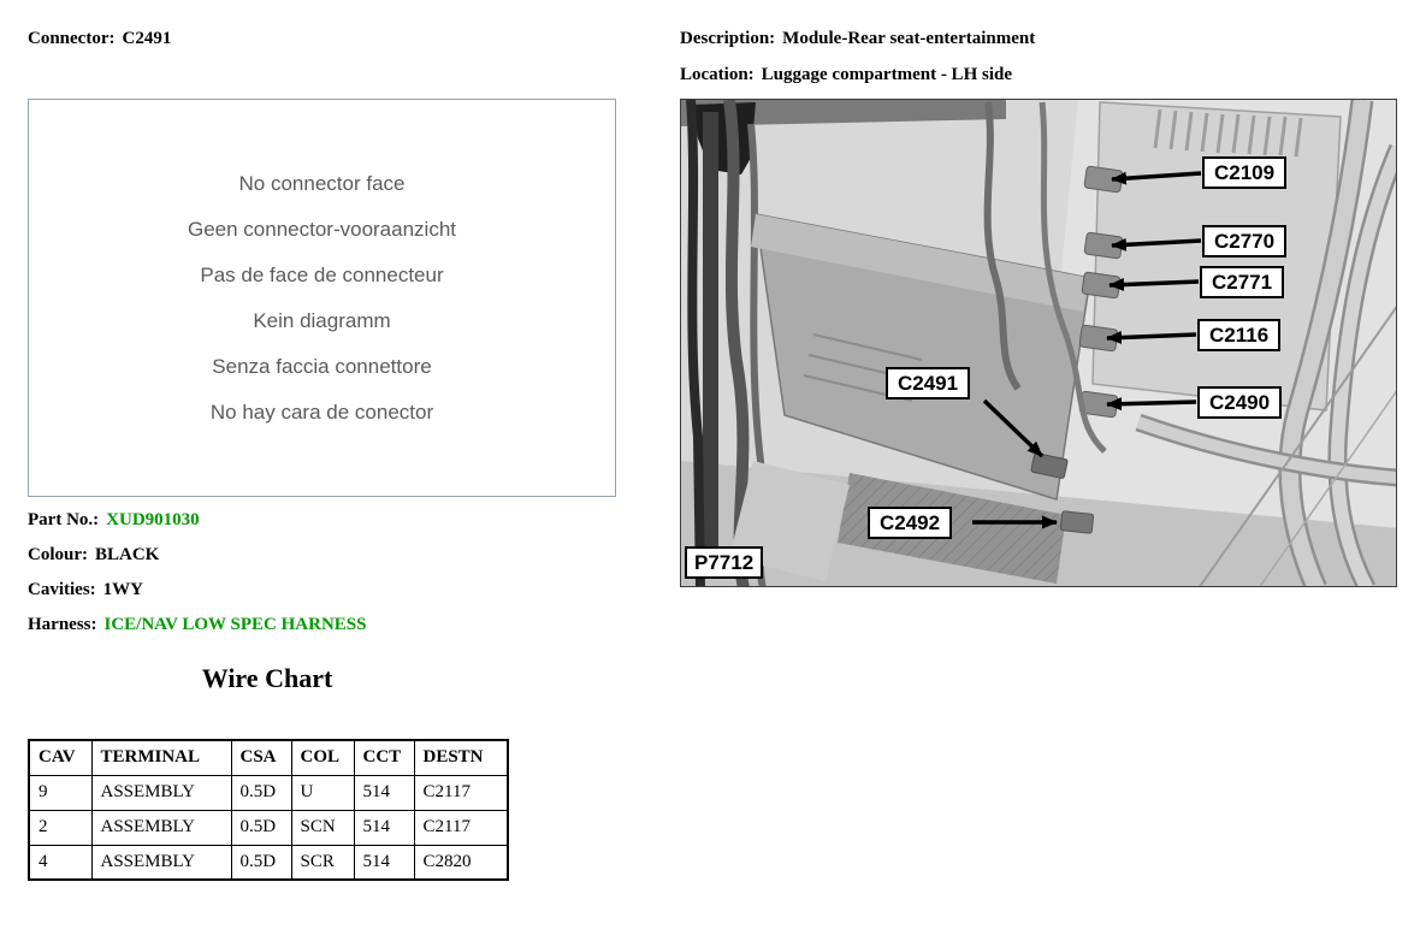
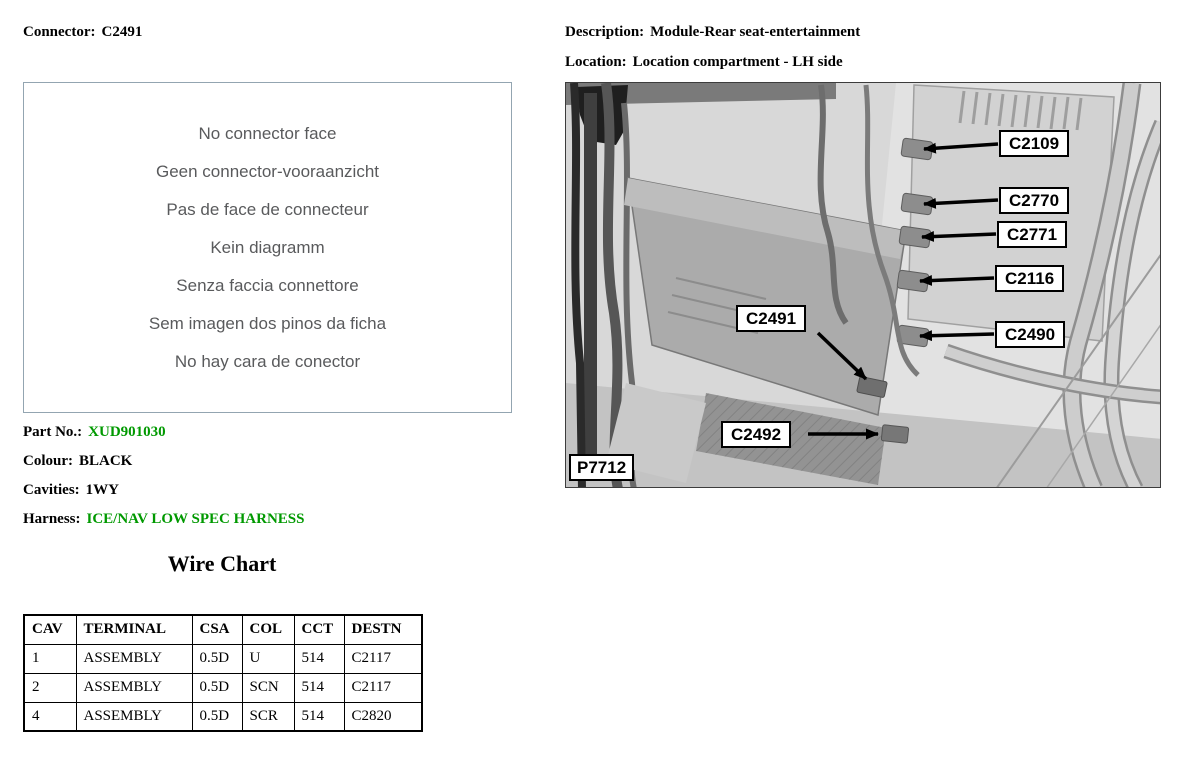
  Connector: C2491
  Description: Module-Rear seat-entertainment
- Location: Luggage compartment - LH side
+ Location: Location compartment - LH side
  No connector face
  Geen connector-vooraanzicht
  Pas de face de connecteur
  Kein diagramm
  Senza faccia connettore
+ Sem imagen dos pinos da ficha
  No hay cara de conector
  Part No.: XUD901030
  Colour: BLACK
  Cavities: 1WY
  Harness: ICE/NAV LOW SPEC HARNESS
  Wire Chart
  CAV	TERMINAL	CSA	COL	CCT	DESTN
- 9	ASSEMBLY	0.5D	U	514	C2117
+ 1	ASSEMBLY	0.5D	U	514	C2117
  2	ASSEMBLY	0.5D	SCN	514	C2117
  4	ASSEMBLY	0.5D	SCR	514	C2820
  C2109
  C2770
  C2771
  C2116
  C2490
  C2491
  C2492
  P7712
